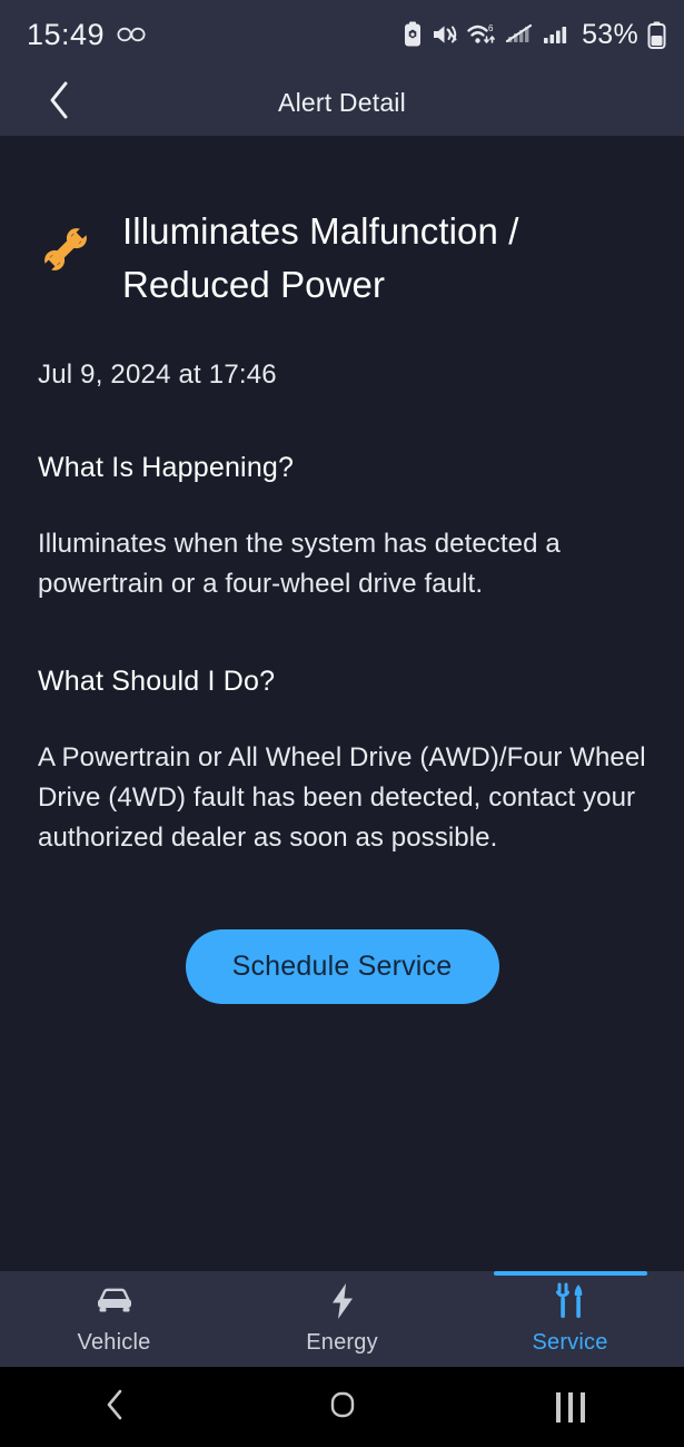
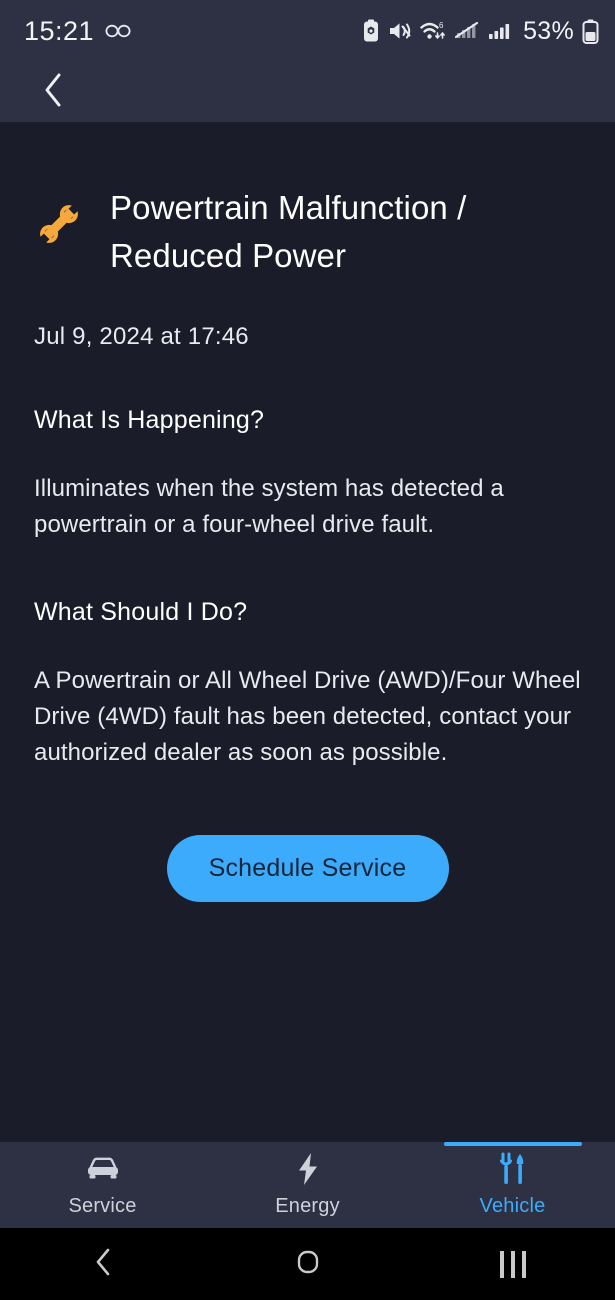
- 15:49
+ 15:21
  6
  53%
- Alert Detail
- Illuminates Malfunction / Reduced Power
+ Powertrain Malfunction / Reduced Power
  Jul 9, 2024 at 17:46
  What Is Happening?
  Illuminates when the system has detected a powertrain or a four-wheel drive fault.
  What Should I Do?
  A Powertrain or All Wheel Drive (AWD)/Four Wheel Drive (4WD) fault has been detected, contact your authorized dealer as soon as possible.
  Schedule Service
- Vehicle
+ Service
  Energy
- Service
+ Vehicle
